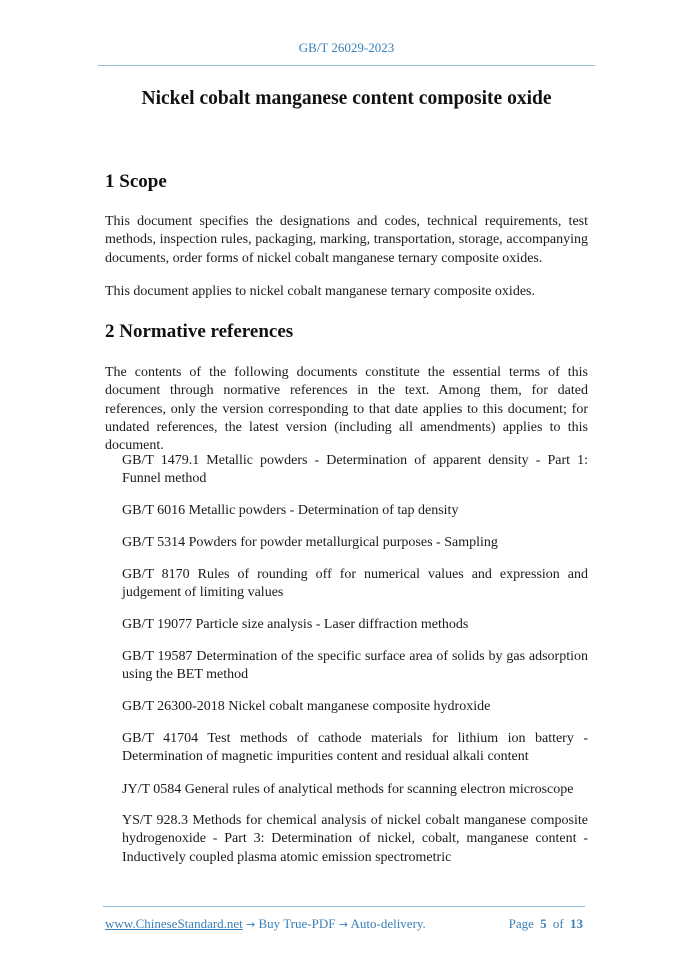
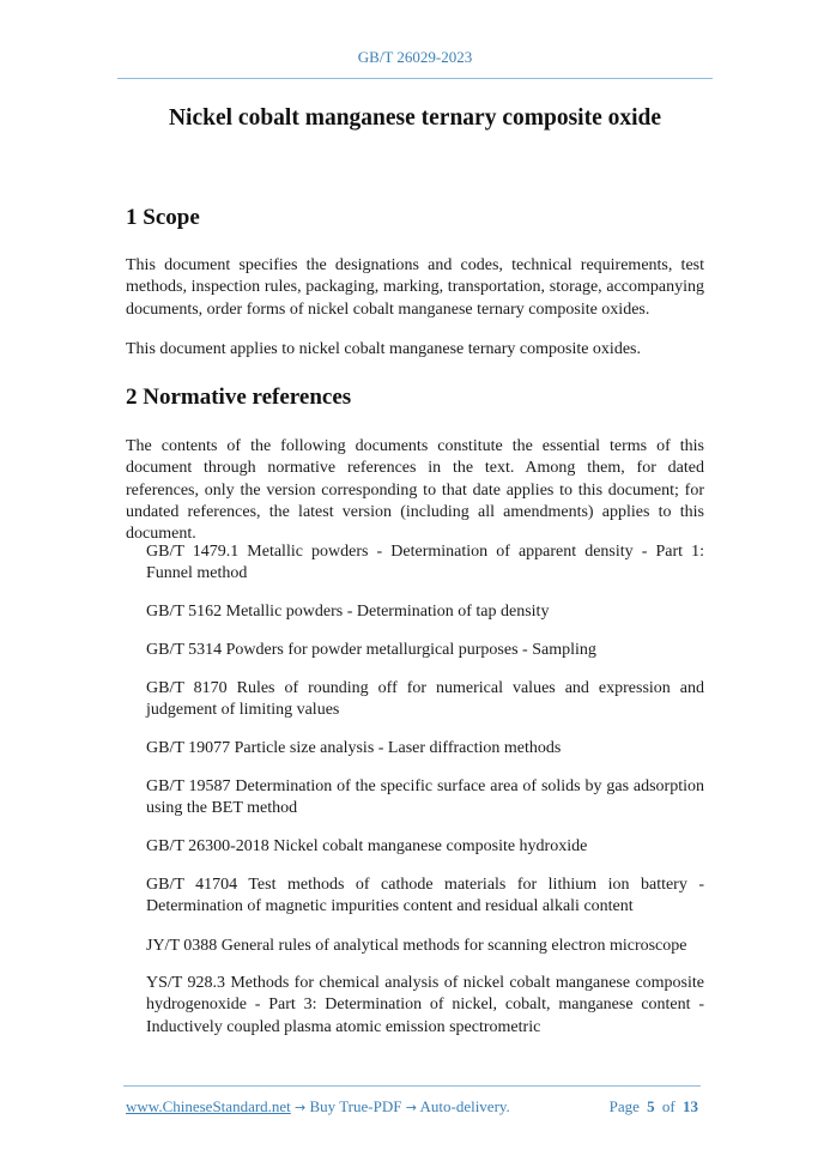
  GB/T 26029-2023
- Nickel cobalt manganese content composite oxide
+ Nickel cobalt manganese ternary composite oxide
  1 Scope
  This document specifies the designations and codes, technical requirements, test methods, inspection rules, packaging, marking, transportation, storage, accompanying documents, order forms of nickel cobalt manganese ternary composite oxides.
  This document applies to nickel cobalt manganese ternary composite oxides.
  2 Normative references
  The contents of the following documents constitute the essential terms of this document through normative references in the text. Among them, for dated references, only the version corresponding to that date applies to this document; for undated references, the latest version (including all amendments) applies to this document.
  GB/T 1479.1 Metallic powders - Determination of apparent density - Part 1: Funnel method
- GB/T 6016 Metallic powders - Determination of tap density
+ GB/T 5162 Metallic powders - Determination of tap density
  GB/T 5314 Powders for powder metallurgical purposes - Sampling
  GB/T 8170 Rules of rounding off for numerical values and expression and judgement of limiting values
  GB/T 19077 Particle size analysis - Laser diffraction methods
  GB/T 19587 Determination of the specific surface area of solids by gas adsorption using the BET method
  GB/T 26300-2018 Nickel cobalt manganese composite hydroxide
  GB/T 41704 Test methods of cathode materials for lithium ion battery - Determination of magnetic impurities content and residual alkali content
- JY/T 0584 General rules of analytical methods for scanning electron microscope
+ JY/T 0388 General rules of analytical methods for scanning electron microscope
  YS/T 928.3 Methods for chemical analysis of nickel cobalt manganese composite hydrogenoxide - Part 3: Determination of nickel, cobalt, manganese content - Inductively coupled plasma atomic emission spectrometric
  www.ChineseStandard.net → Buy True-PDF → Auto-delivery.
  Page 5 of 13
